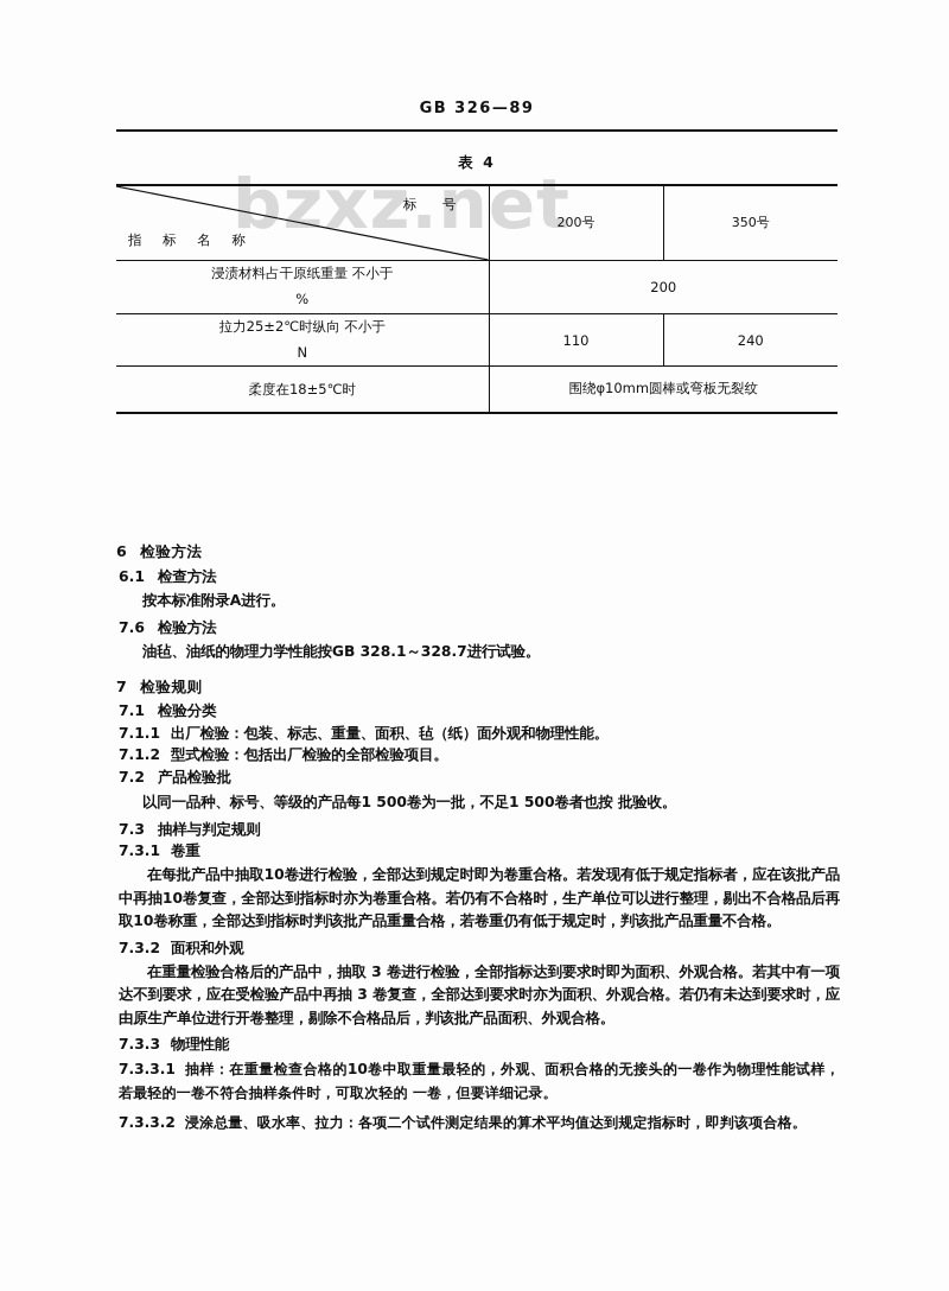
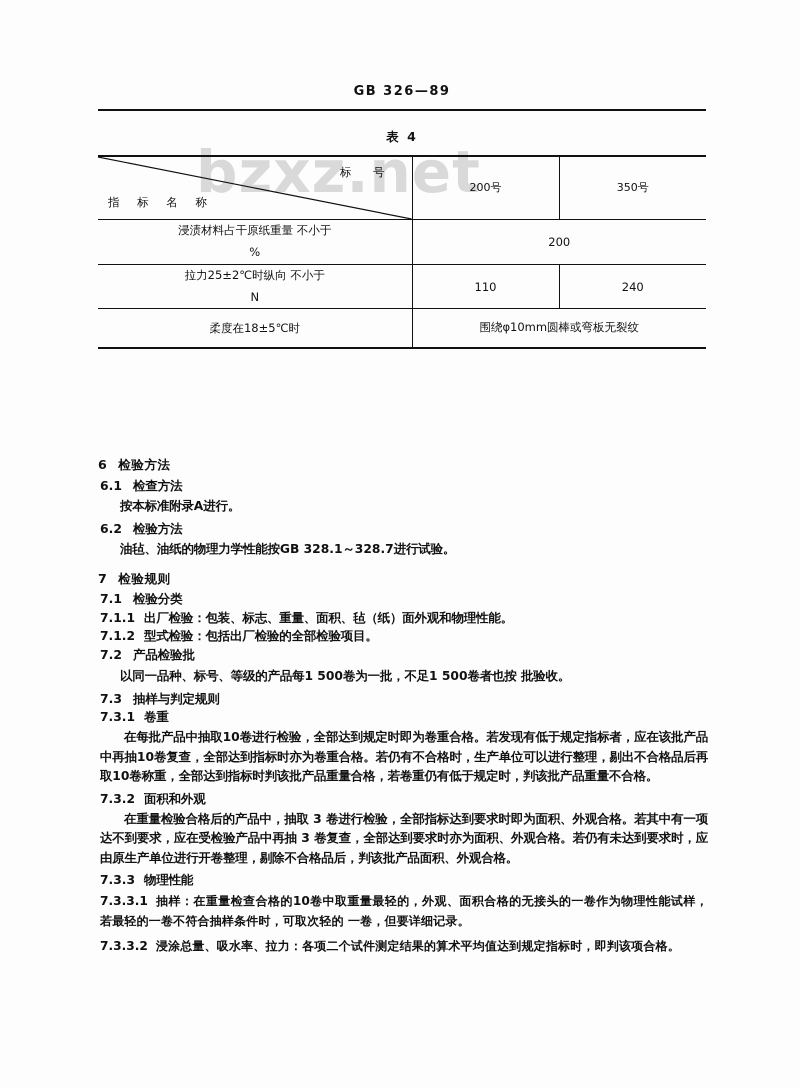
  bzxz.net
  GB 326—89
  表 4
  标 号 指 标 名 称	200号	350号
  浸渍材料占干原纸重量 不小于 %	200
  拉力25±2℃时纵向 不小于 N	110	240
  柔度在18±5℃时	围绕φ10mm圆棒或弯板无裂纹
  6 检验方法
  6.1 检查方法
  按本标准附录A进行。
- 7.6 检验方法
+ 6.2 检验方法
  油毡、油纸的物理力学性能按GB 328.1～328.7进行试验。
  7 检验规则
  7.1 检验分类
  7.1.1 出厂检验：包装、标志、重量、面积、毡（纸）面外观和物理性能。
  7.1.2 型式检验：包括出厂检验的全部检验项目。
  7.2 产品检验批
  以同一品种、标号、等级的产品每1 500卷为一批，不足1 500卷者也按 批验收。
  7.3 抽样与判定规则
  7.3.1 卷重
  在每批产品中抽取10卷进行检验，全部达到规定时即为卷重合格。若发现有低于规定指标者，应在该批产品中再抽10卷复查，全部达到指标时亦为卷重合格。若仍有不合格时，生产单位可以进行整理，剔出不合格品后再取10卷称重，全部达到指标时判该批产品重量合格，若卷重仍有低于规定时，判该批产品重量不合格。
  7.3.2 面积和外观
  在重量检验合格后的产品中，抽取 3 卷进行检验，全部指标达到要求时即为面积、外观合格。若其中有一项达不到要求，应在受检验产品中再抽 3 卷复查，全部达到要求时亦为面积、外观合格。若仍有未达到要求时，应由原生产单位进行开卷整理，剔除不合格品后，判该批产品面积、外观合格。
  7.3.3 物理性能
  7.3.3.1 抽样：在重量检查合格的10卷中取重量最轻的，外观、面积合格的无接头的一卷作为物理性能试样，若最轻的一卷不符合抽样条件时，可取次轻的 一卷，但要详细记录。
  7.3.3.2 浸涂总量、吸水率、拉力：各项二个试件测定结果的算术平均值达到规定指标时，即判该项合格。
